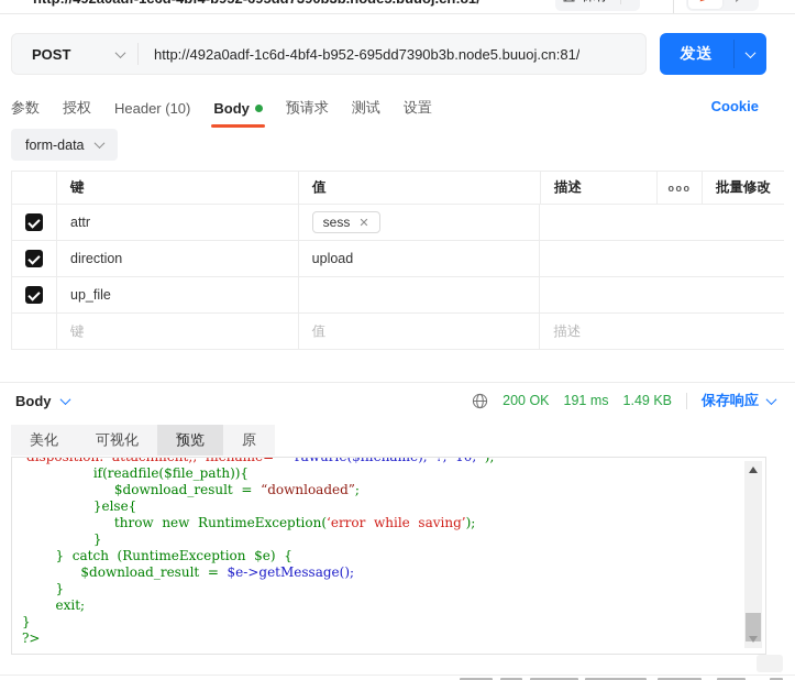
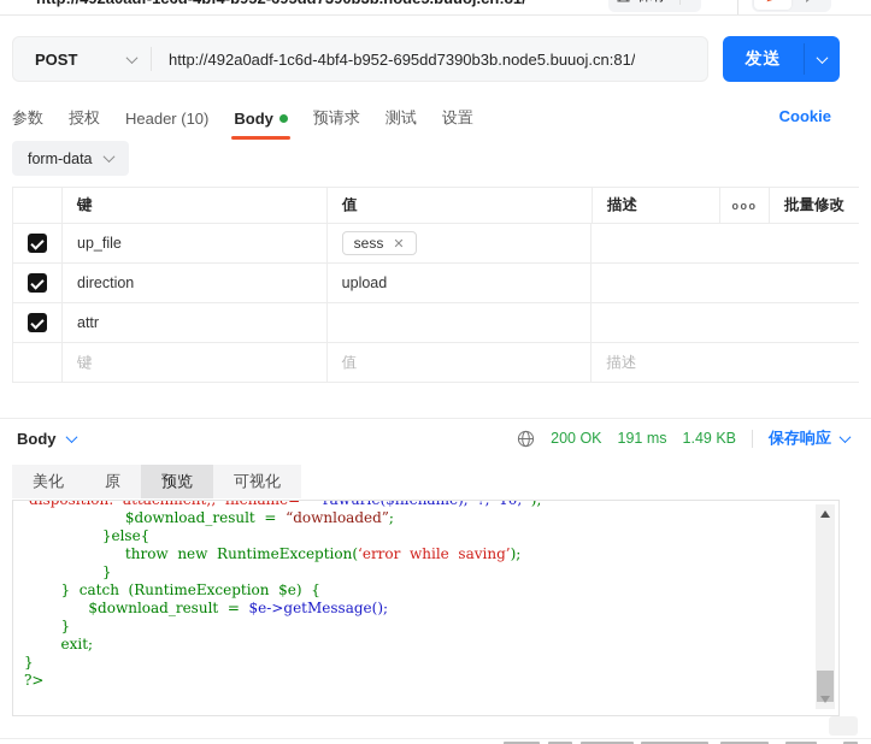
  POST
  http://492a0adf-1c6d-4bf4-b952-695dd7390b3b.node5.buuoj.cn:81/
  发送
  参数
  授权
  Header (10)
  Body
  预请求
  测试
  设置
  Cookie
  form-data
  键
  值
  描述
  ooo
  批量修改
- attr
+ up_file
  sess
  ✕
  direction
  upload
- up_file
+ attr
  键
  值
  描述
  Body
  200 OK
  191 ms
  1.49 KB
  保存响应
  美化
- 可视化
+ 原
  预览
- 原
+ 可视化
- if(readfile($file_path)){
  $download_result = “downloaded”;
  }else{
  throw new RuntimeException(‘error while saving’);
  }
  } catch (RuntimeException $e) {
  $download_result = $e->getMessage();
  }
  exit;
  }
  ?>
